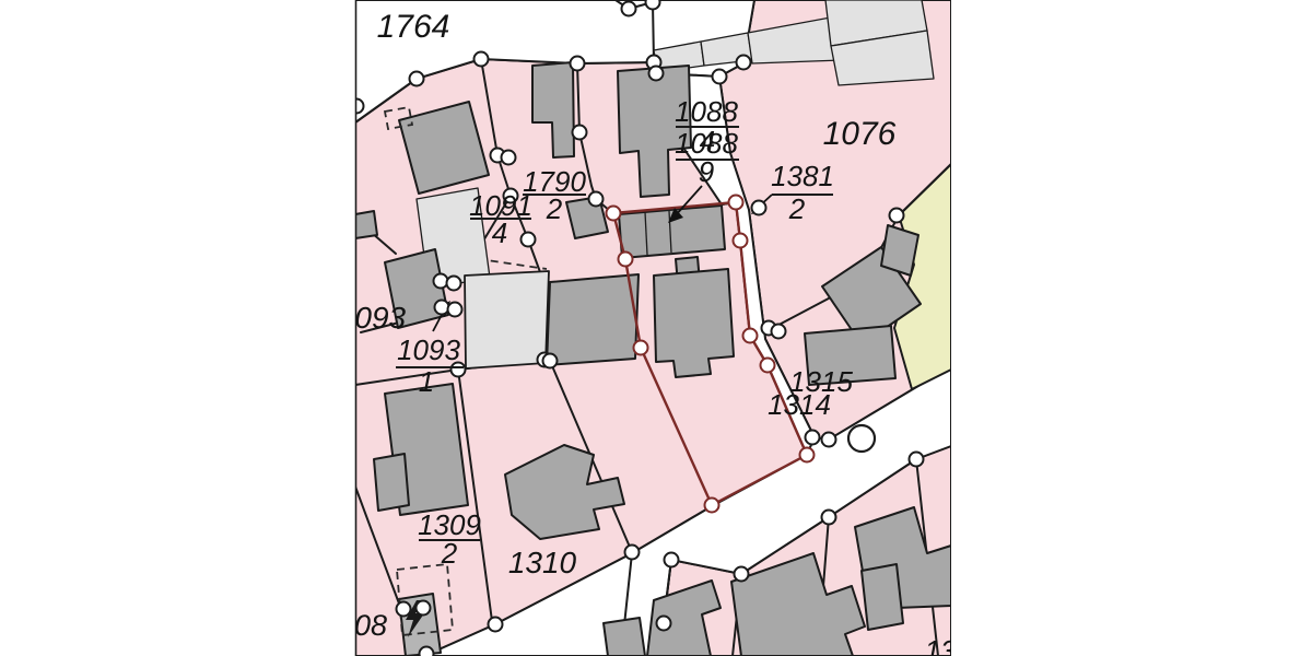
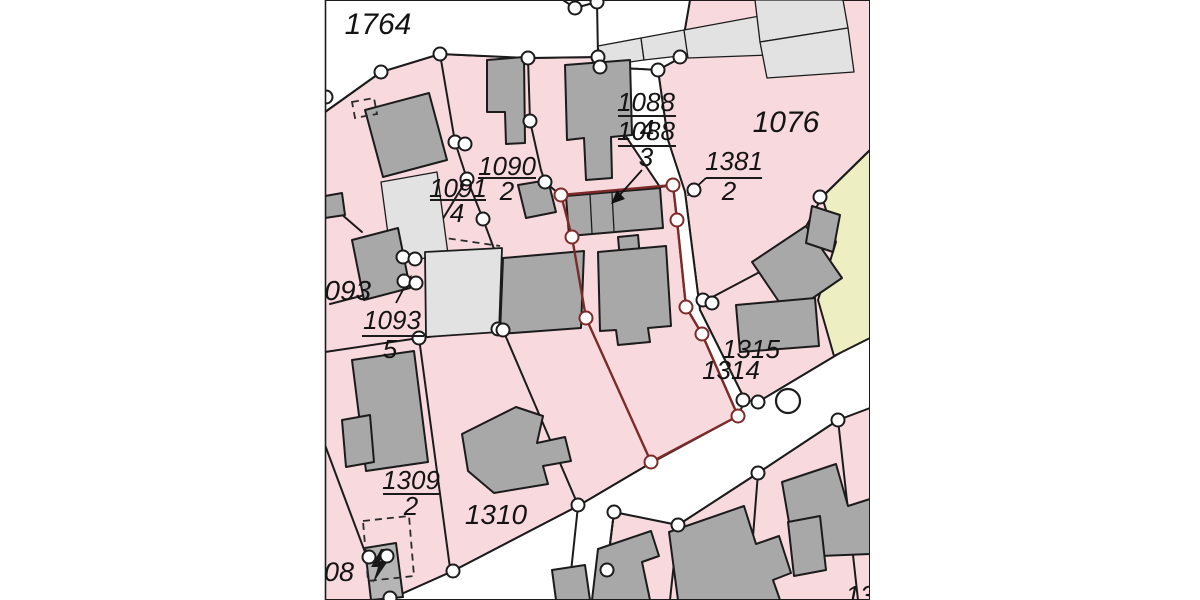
  1764
  1076
  093
  1310
  1315
  1314
  13
- 1790
+ 1090
  2
  1091
  4
  1088
  4
  1088
- 9
+ 3
  1381
  2
  1093
- 1
+ 5
  1309
  2
